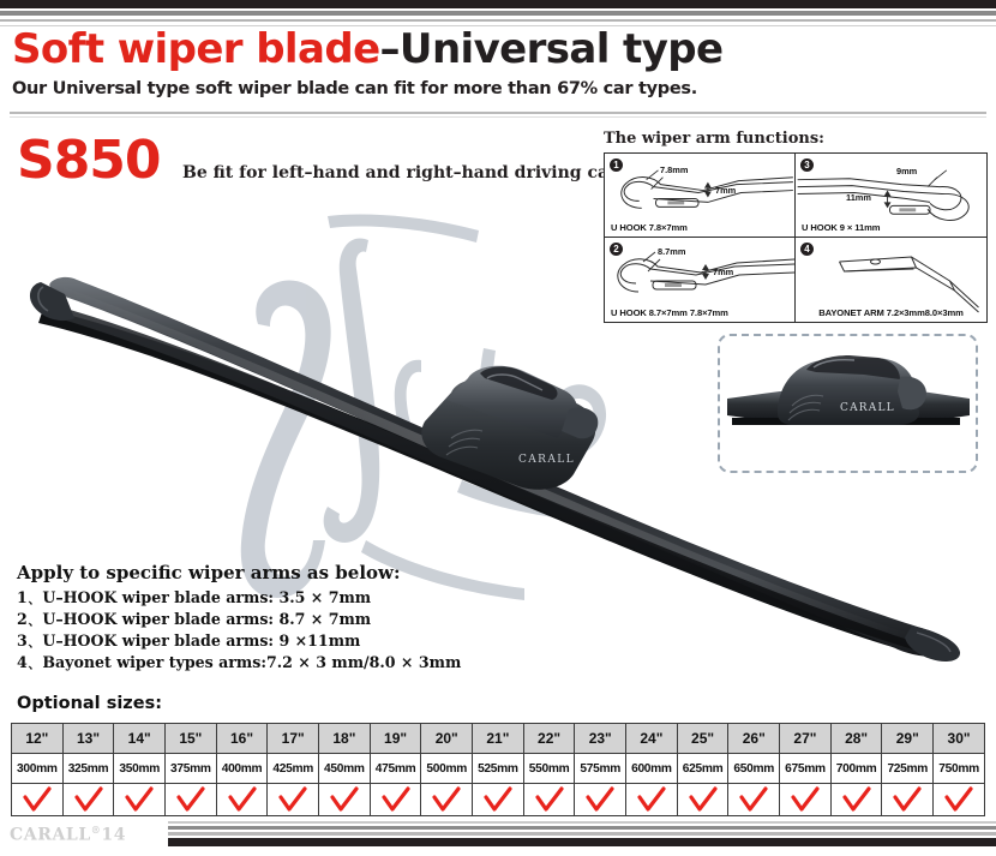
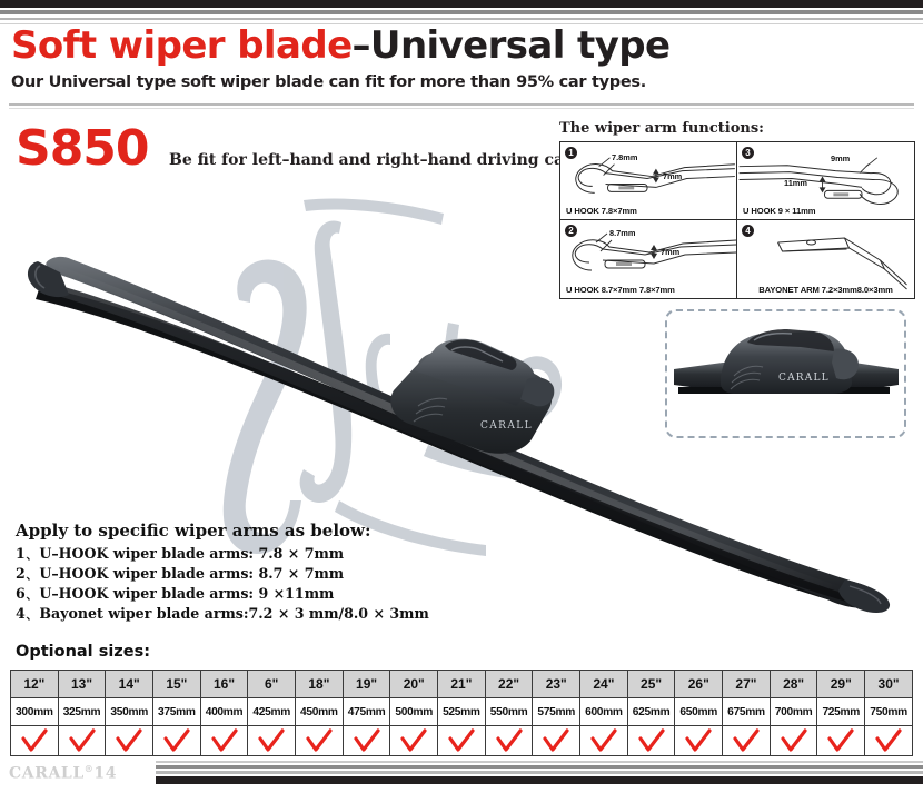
  Soft wiper blade–Universal type
- Our Universal type soft wiper blade can fit for more than 67% car types.
+ Our Universal type soft wiper blade can fit for more than 95% car types.
  S850 Be fit for left–hand and right–hand driving c
  The wiper arm functions:
  1
  7.8mm
  7mm
  U HOOK 7.8×7mm
  3
  9mm
  11mm
  U HOOK 9 × 11mm
  2
  8.7mm
  7mm
  U HOOK 8.7×7mm 7.8×7mm
  4
  BAYONET ARM 7.2×3mm8.0×3mm
  CARALL
  CARALL
  Apply to specific wiper arms as below:
- 1、U–HOOK wiper blade arms: 3.5 × 7mm
+ 1、U–HOOK wiper blade arms: 7.8 × 7mm
  2、U–HOOK wiper blade arms: 8.7 × 7mm
- 3、U–HOOK wiper blade arms: 9 ×11mm
+ 6、U–HOOK wiper blade arms: 9 ×11mm
- 4、Bayonet wiper types arms:7.2 × 3 mm/8.0 × 3mm
+ 4、Bayonet wiper blade arms:7.2 × 3 mm/8.0 × 3mm
  Optional sizes:
- 12"	13"	14"	15"	16"	17"	18"	19"	20"	21"	22"	23"	24"	25"	26"	27"	28"	29"	30"
+ 12"	13"	14"	15"	16"	6"	18"	19"	20"	21"	22"	23"	24"	25"	26"	27"	28"	29"	30"
  300mm	325mm	350mm	375mm	400mm	425mm	450mm	475mm	500mm	525mm	550mm	575mm	600mm	625mm	650mm	675mm	700mm	725mm	750mm
  CARALL®14
